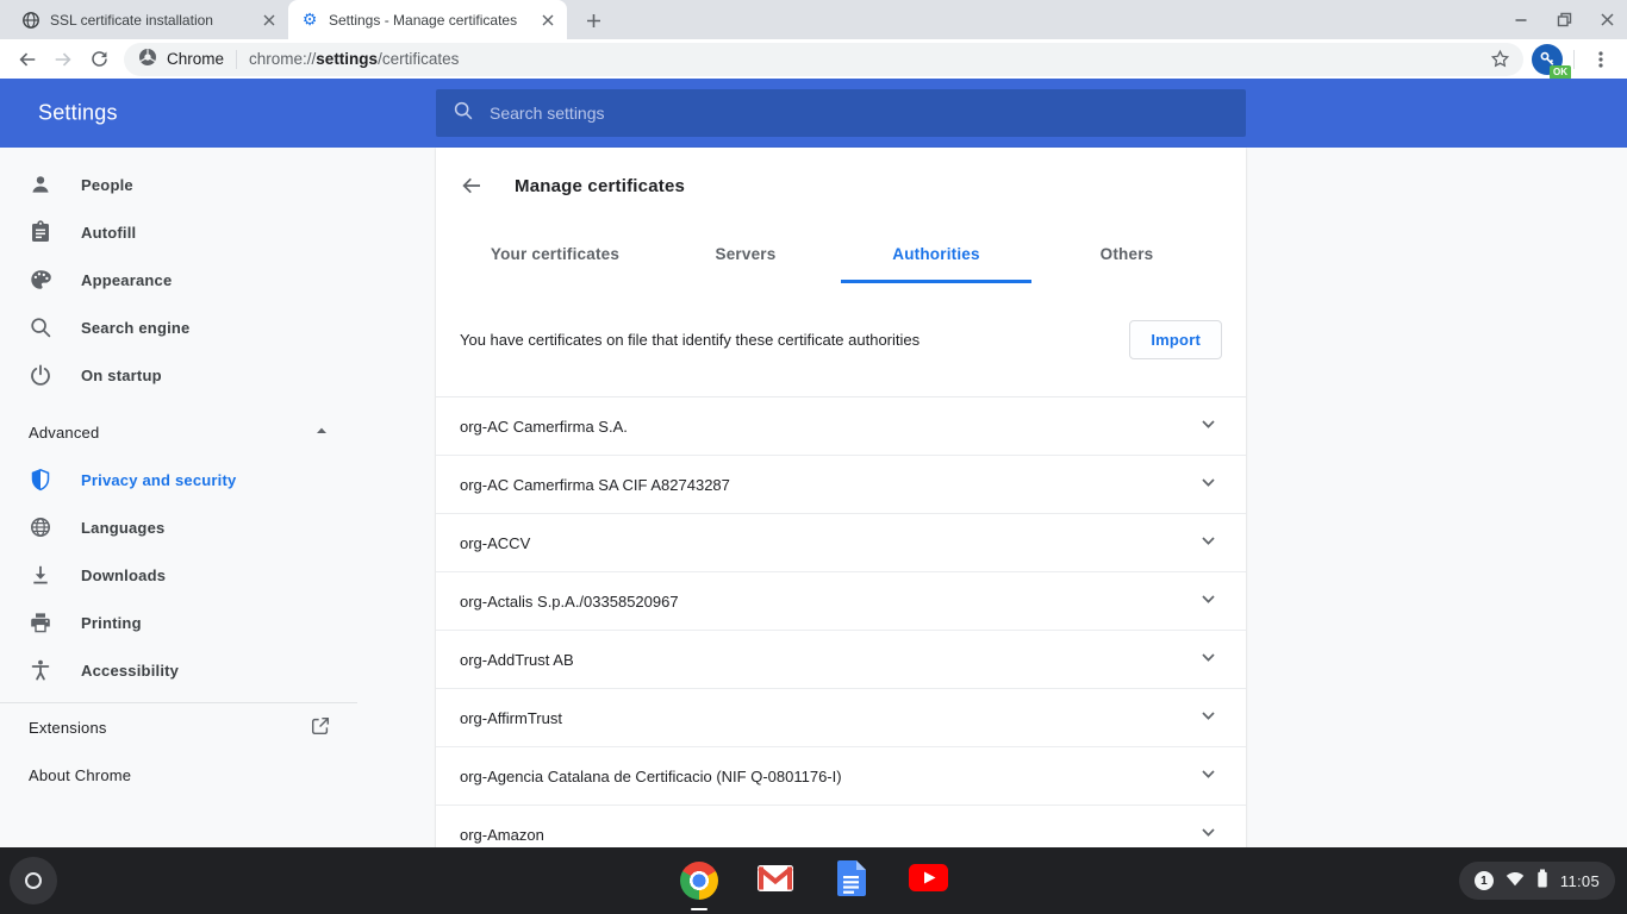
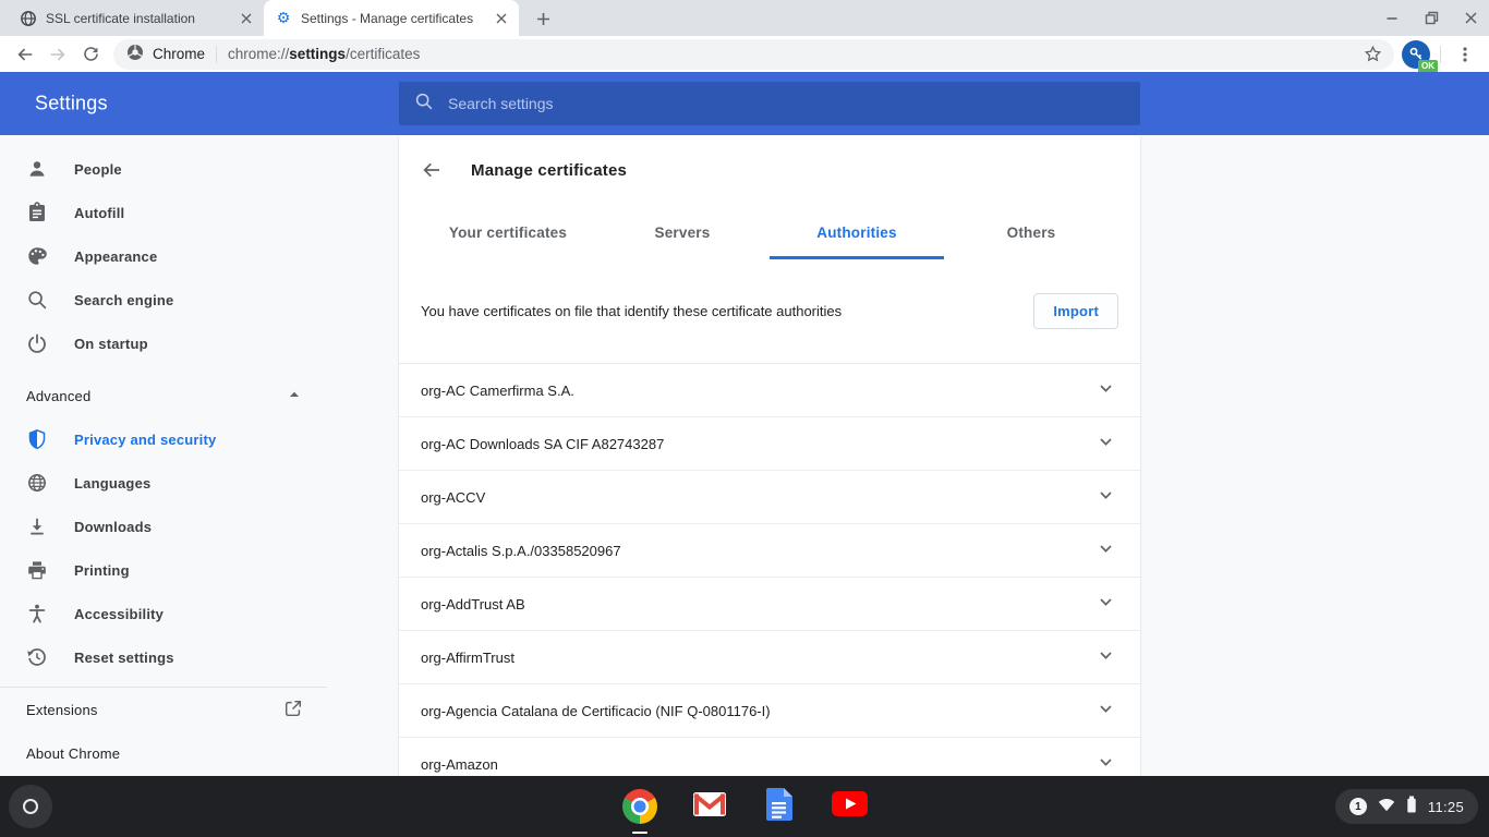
  SSL certificate installation
  ⚙
  Settings - Manage certificates
  Chrome
  chrome://settings/certificates
  OK
  Settings
  Search settings
  People
  Autofill
  Appearance
  Search engine
  On startup
  Advanced
  Privacy and security
  Languages
  Downloads
  Printing
  Accessibility
+ Reset settings
  Extensions
  About Chrome
  Manage certificates
  Your certificates
  Servers
  Authorities
  Others
  You have certificates on file that identify these certificate authorities
  Import
  org-AC Camerfirma S.A.
- org-AC Camerfirma SA CIF A82743287
+ org-AC Downloads SA CIF A82743287
  org-ACCV
  org-Actalis S.p.A./03358520967
  org-AddTrust AB
  org-AffirmTrust
  org-Agencia Catalana de Certificacio (NIF Q-0801176-I)
  org-Amazon
  1
- 11:05
+ 11:25
